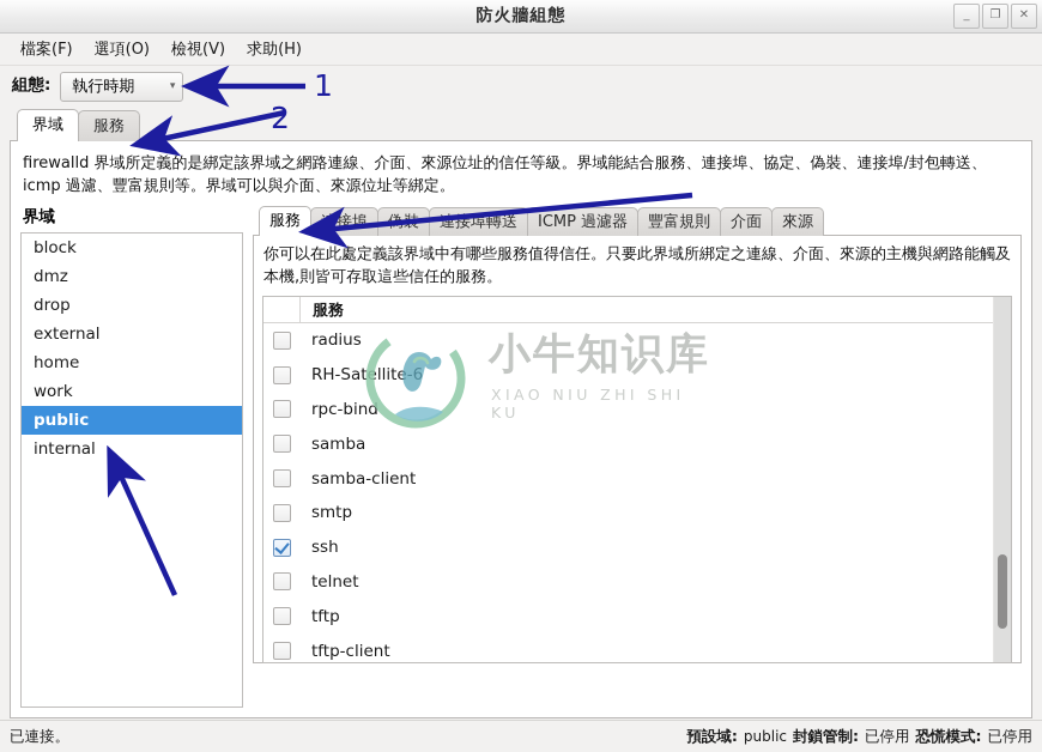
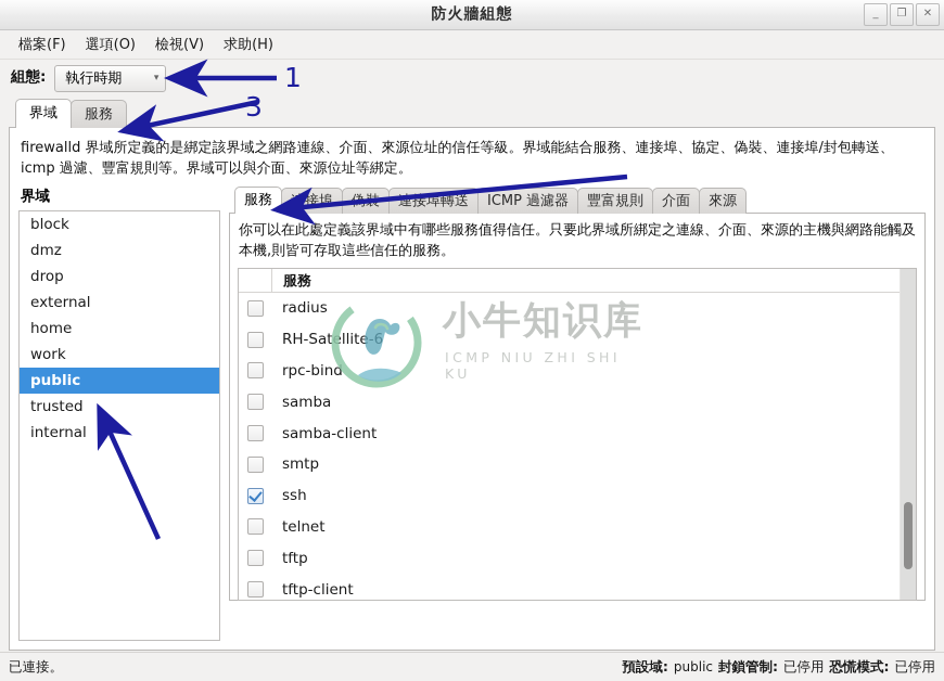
  防火牆組態
  _
  ❐
  ✕
  檔案(F)
  選項(O)
  檢視(V)
  求助(H)
  組態:
  執行時期
  ▾
  界域
  服務
  firewalld 界域所定義的是綁定該界域之網路連線、介面、來源位址的信任等級。界域能結合服務、連接埠、協定、偽裝、連接埠/封包轉送、icmp 過濾、豐富規則等。界域可以與介面、來源位址等綁定。
  界域
  block
  dmz
  drop
  external
  home
  work
  public
+ trusted
  internal
  服務
  連接埠
  連接埠轉送
  ICMP 過濾器
  豐富規則
  介面
  來源
  你可以在此處定義該界域中有哪些服務值得信任。只要此界域所綁定之連線、介面、來源的主機與網路能觸及本機,則皆可存取這些信任的服務。
  服務
  radius
  RH-Satellite-6
  rpc-bind
  samba
  samba-client
  smtp
  ssh
  telnet
  tftp
  tftp-client
  小牛知识库
- XIAO NIU ZHI SHI KU
+ ICMP NIU ZHI SHI KU
  1
- 2
+ 3
  已連接。
  預設域:
  public
  封鎖管制:
  已停用
  恐慌模式:
  已停用
